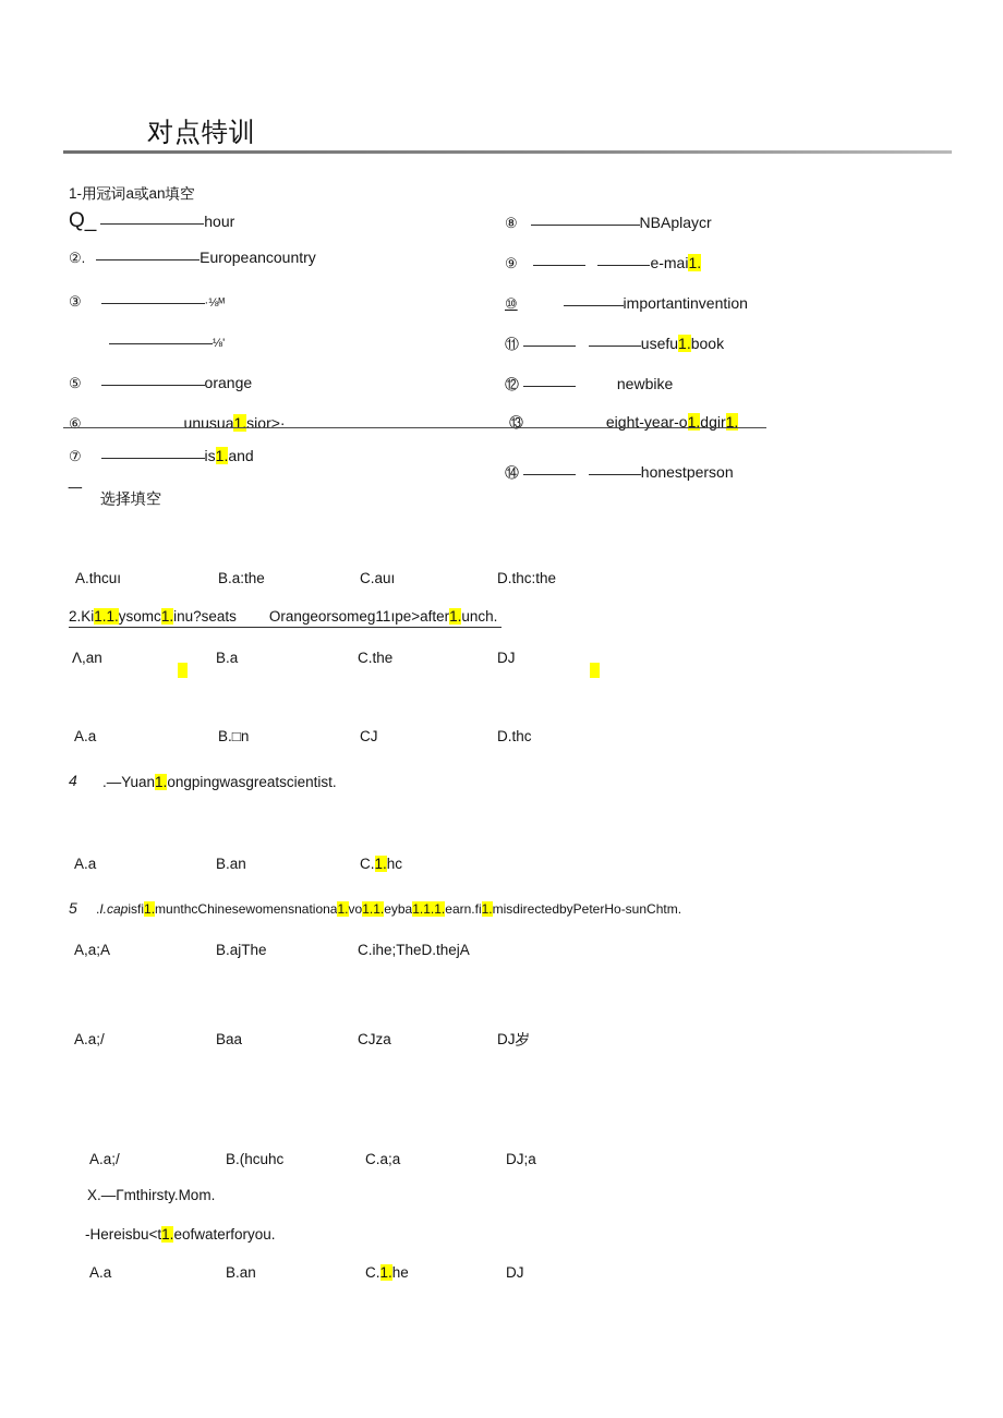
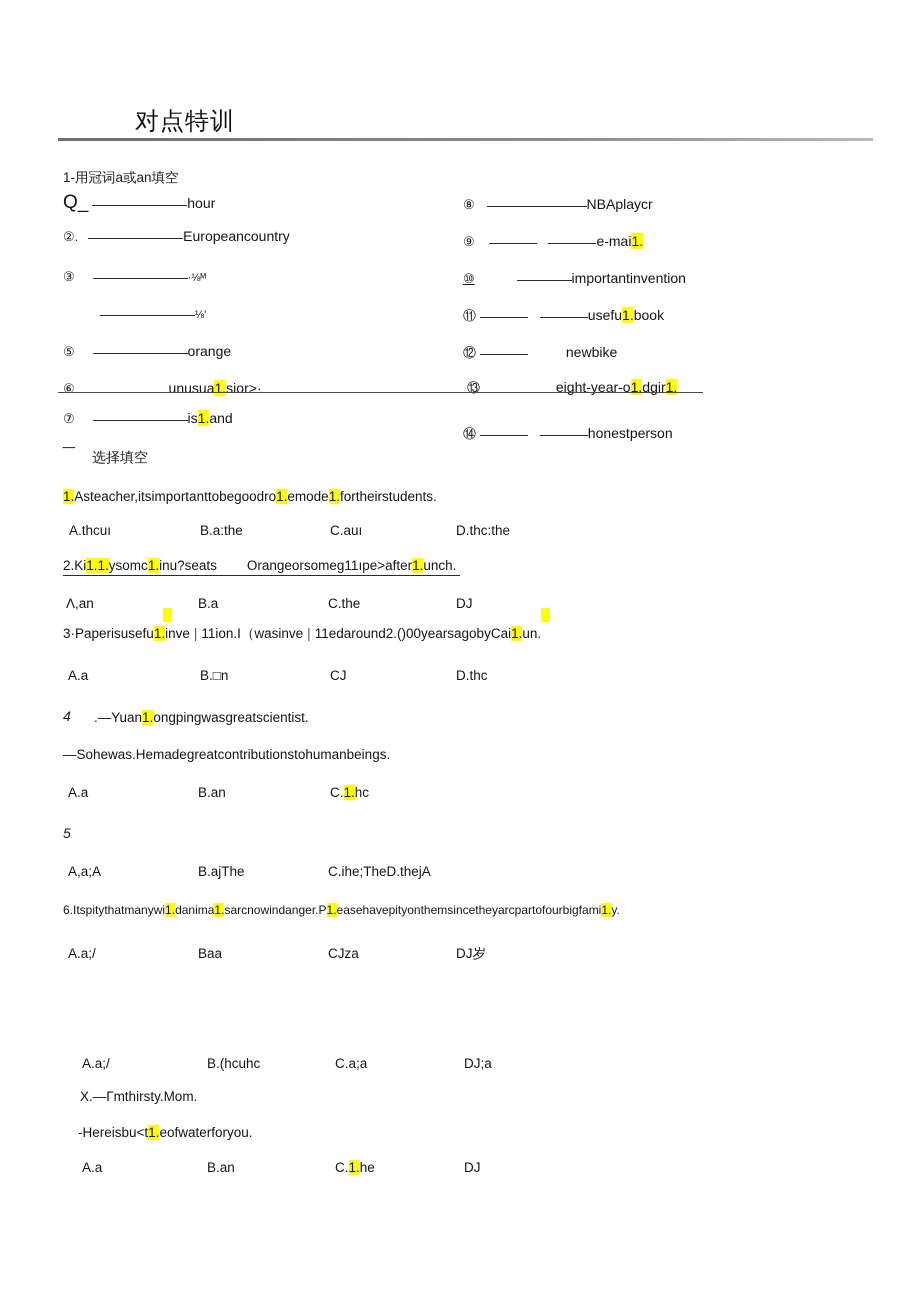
  对点特训
  1-用冠词a或an填空
  Q_ hour
  ②. Europeancountry
  ③ ·⅛ᴹ
  ⅛'
  ⑤ orange
  ⑥ unusua1.sior>·
  ⑦ is1.and
  ⑧ NBAplaycr
  ⑨ e-mai1.
  ⑩ importantinvention
  ⑪ usefu1.book
  ⑫ newbike
  ⑬ eight-year-o1.dgir1.
  ⑭ honestperson
  一
  选择填空
+ 1.Asteacher,itsimportanttobegoodro1.emode1.fortheirstudents.
  A.thcuı
  B.a:the
  C.auı
  D.thc:the
  2.Ki1.1.ysomc1.inu?seats Orangeorsomeg11ıpe>after1.unch.
  Λ,an
  B.a
  C.the
  DJ
+ 3·Paperisusefu1.inve | 11ion.I（wasinve | 11edaround2.()00yearsagobyCai1.un.
  A.a
  B.□n
  CJ
  D.thc
  4
  .—Yuan1.ongpingwasgreatscientist.
+ —Sohewas.Hemadegreatcontributionstohumanbeings.
  A.a
  B.an
  C.1.hc
  5
- .I.capisfi1.munthcChinesewomensnationa1.vo1.1.eyba1.1.1.earn.fi1.misdirectedbyPeterHo-sunChtm.
  A,a;A
  B.ajThe
  C.ihe;TheD.thejA
+ 6.Itspitythatmanywi1.danima1.sarcnowindanger.P1.easehavepityonthemsincetheyarcpartofourbigfami1.y.
  A.a;/
  Baa
  CJza
  DJ岁
  A.a;/
  B.(hcuhc
  C.a;a
  DJ;a
  X.—Гmthirsty.Mom.
  -Hereisbu<t1.eofwaterforyou.
  A.a
  B.an
  C.1.he
  DJ
